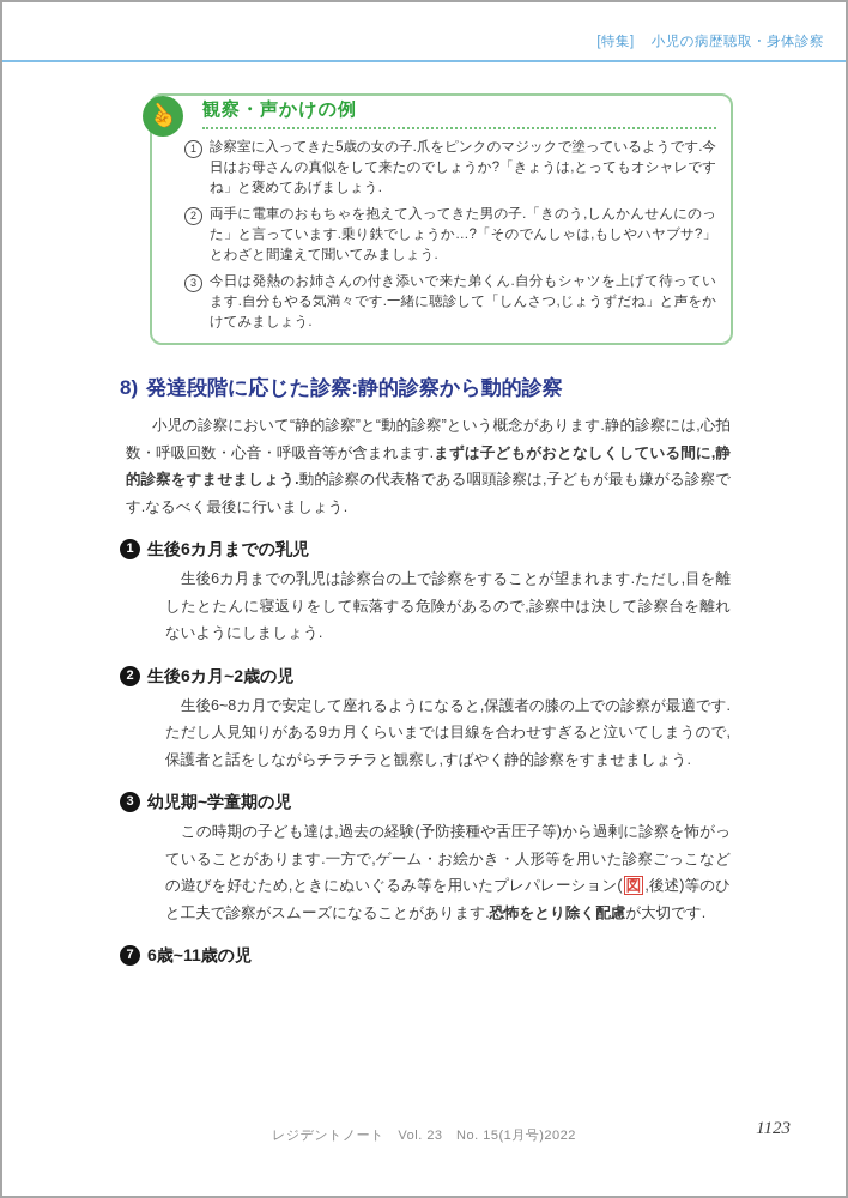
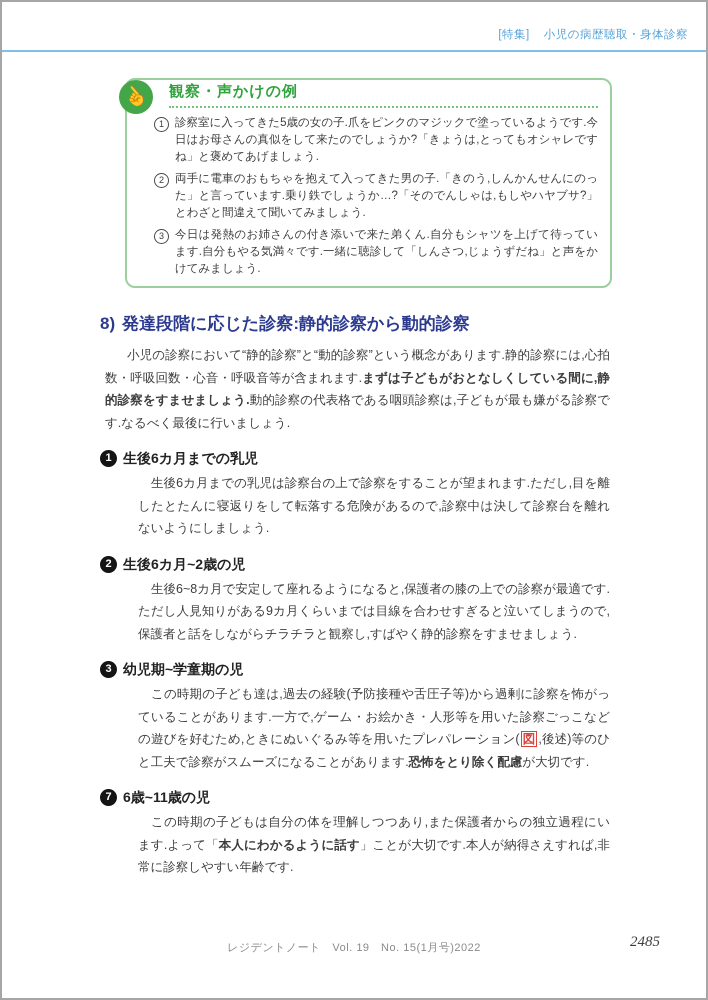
  [特集]
  小児の病歴聴取・身体診察
  観察・声かけの例
  1
  診察室に入ってきた5歳の女の子.爪をピンクのマジックで塗っているようです.今日はお母さんの真似をして来たのでしょうか?「きょうは,とってもオシャレですね」と褒めてあげましょう.
  2
  両手に電車のおもちゃを抱えて入ってきた男の子.「きのう,しんかんせんにのった」と言っています.乗り鉄でしょうか…?「そのでんしゃは,もしやハヤブサ?」とわざと間違えて聞いてみましょう.
  3
  今日は発熱のお姉さんの付き添いで来た弟くん.自分もシャツを上げて待っています.自分もやる気満々です.一緒に聴診して「しんさつ,じょうずだね」と声をかけてみましょう.
  8) 発達段階に応じた診察:静的診察から動的診察
  小児の診察において“静的診察”と“動的診察”という概念があります.静的診察には,心拍数・呼吸回数・心音・呼吸音等が含まれます.まずは子どもがおとなしくしている間に,静的診察をすませましょう.動的診察の代表格である咽頭診察は,子どもが最も嫌がる診察です.なるべく最後に行いましょう.
  1
  生後6カ月までの乳児
  生後6カ月までの乳児は診察台の上で診察をすることが望まれます.ただし,目を離したとたんに寝返りをして転落する危険があるので,診察中は決して診察台を離れないようにしましょう.
  2
  生後6カ月~2歳の児
  生後6~8カ月で安定して座れるようになると,保護者の膝の上での診察が最適です.ただし人見知りがある9カ月くらいまでは目線を合わせすぎると泣いてしまうので,保護者と話をしながらチラチラと観察し,すばやく静的診察をすませましょう.
  3
  幼児期~学童期の児
  この時期の子ども達は,過去の経験(予防接種や舌圧子等)から過剰に診察を怖がっていることがあります.一方で,ゲーム・お絵かき・人形等を用いた診察ごっこなどの遊びを好むため,ときにぬいぐるみ等を用いたプレパレーション( 図 ,後述)等のひと工夫で診察がスムーズになることがあります.恐怖をとり除く配慮が大切です.
  7
  6歳~11歳の児
+ この時期の子どもは自分の体を理解しつつあり,また保護者からの独立過程にいます.よって「本人にわかるように話す」ことが大切です.本人が納得さえすれば,非常に診察しやすい年齢です.
- レジデントノート Vol. 23 No. 15(1月号)2022
+ レジデントノート Vol. 19 No. 15(1月号)2022
- 1123
+ 2485
